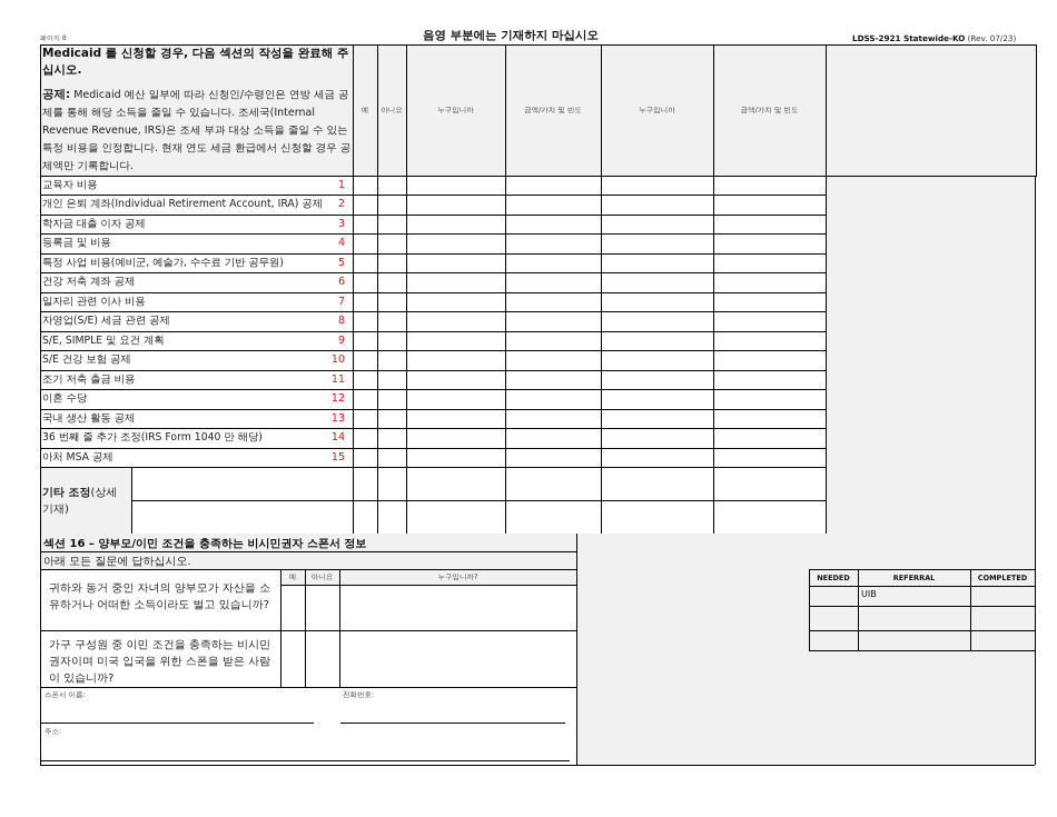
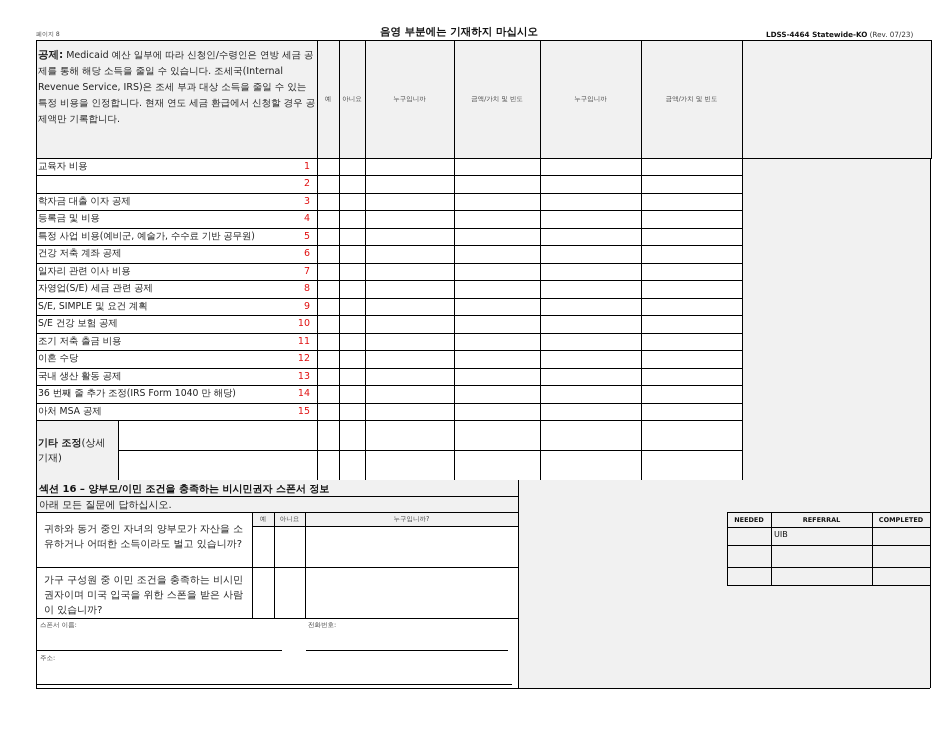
  음영 부분에는 기재하지 마십시오
- LDSS-2921 Statewide-KO (Rev. 07/23)
+ LDSS-4464 Statewide-KO (Rev. 07/23)
- Medicaid 를 신청할 경우, 다음 섹션의 작성을 완료해 주십시오.
- 공제: Medicaid 예산 일부에 따라 신청인/수령인은 연방 세금 공제를 통해 해당 소득을 줄일 수 있습니다. 조세국(Internal Revenue Revenue, IRS)은 조세 부과 대상 소득을 줄일 수 있는 특정 비용을 인정합니다. 현재 연도 세금 환급에서 신청할 경우 공제액만 기록합니다.
+ 공제: Medicaid 예산 일부에 따라 신청인/수령인은 연방 세금 공제를 통해 해당 소득을 줄일 수 있습니다. 조세국(Internal Revenue Service, IRS)은 조세 부과 대상 소득을 줄일 수 있는 특정 비용을 인정합니다. 현재 연도 세금 환급에서 신청할 경우 공제액만 기록합니다.
  예
  아니요
  누구입니까
  금액/가치 및 빈도
  누구입니까
  금액/가치 및 빈도
  교육자 비용
  1
- 개인 은퇴 계좌(Individual Retirement Account, IRA) 공제
  2
  학자금 대출 이자 공제
  3
  등록금 및 비용
  4
  특정 사업 비용(예비군, 예술가, 수수료 기반 공무원)
  5
  건강 저축 계좌 공제
  6
  일자리 관련 이사 비용
  7
  자영업(S/E) 세금 관련 공제
  8
  S/E, SIMPLE 및 요건 계획
  9
  S/E 건강 보험 공제
  10
  조기 저축 출금 비용
  11
  이혼 수당
  12
  국내 생산 활동 공제
  13
  36 번째 줄 추가 조정(IRS Form 1040 만 해당)
  14
  아처 MSA 공제
  15
  기타 조정(상세 기재)
  섹션 16 – 양부모/이민 조건을 충족하는 비시민권자 스폰서 정보
  아래 모든 질문에 답하십시오.
  예
  아니요
  누구입니까?
  귀하와 동거 중인 자녀의 양부모가 자산을 소유하거나 어떠한 소득이라도 벌고 있습니까?
  가구 구성원 중 이민 조건을 충족하는 비시민권자이며 미국 입국을 위한 스폰을 받은 사람이 있습니까?
  스폰서 이름:
  전화번호:
  주소:
  NEEDED
  REFERRAL
  COMPLETED
  UIB
